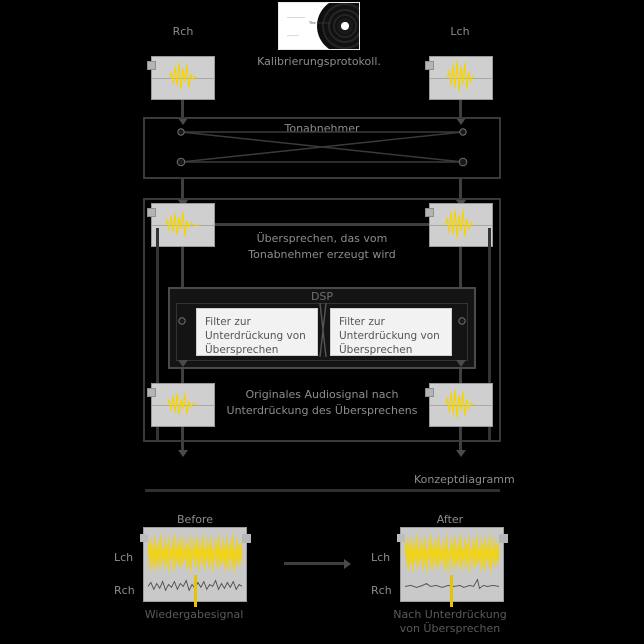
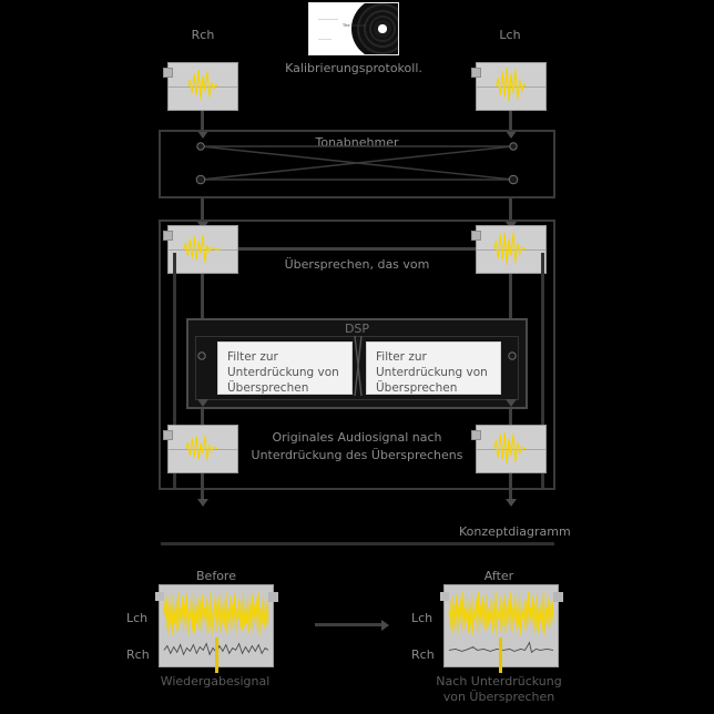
  Kalibrierungsprotokoll.
  Rch
  Lch
  Tonabnehmer
  Übersprechen, das vom
- Tonabnehmer erzeugt wird
  DSP
  Filter zur Unterdrückung von Übersprechen
  Filter zur Unterdrückung von Übersprechen
  Originales Audiosignal nach
  Unterdrückung des Übersprechens
  Konzeptdiagramm
  Before
  Lch
  Rch
  Wiedergabesignal
  After
  Lch
  Rch
  Nach Unterdrückung
  von Übersprechen
